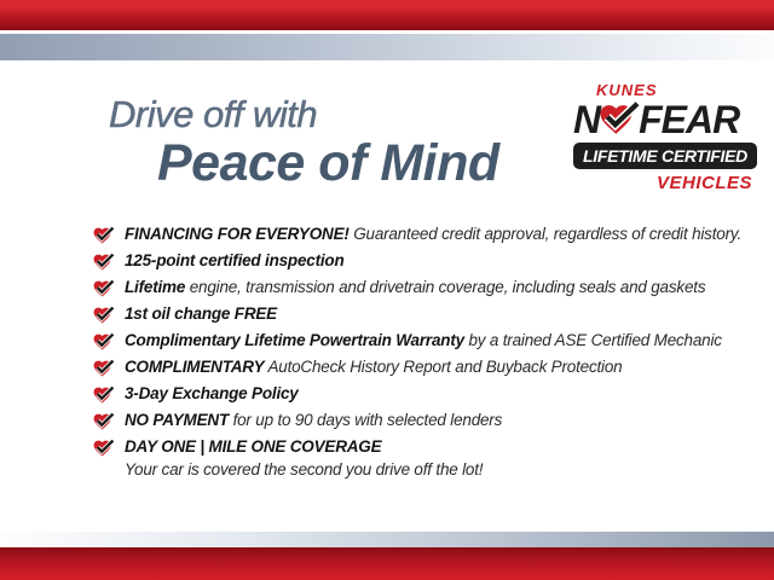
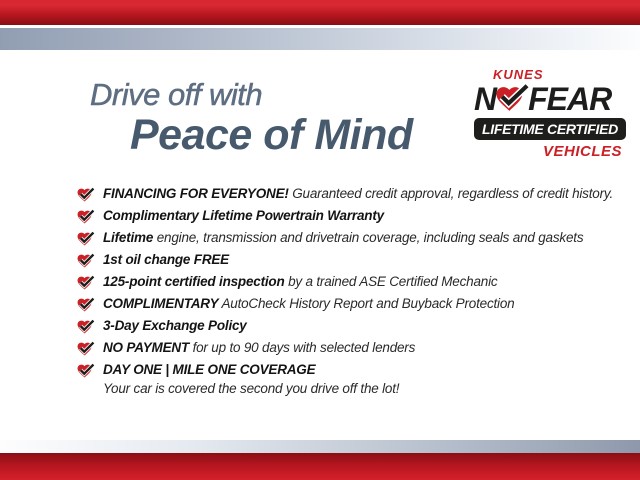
  Drive off with
  Peace of Mind
  KUNES
  N
  FEAR
  LIFETIME CERTIFIED
  VEHICLES
  FINANCING FOR EVERYONE! Guaranteed credit approval, regardless of credit history.
- 125-point certified inspection
+ Complimentary Lifetime Powertrain Warranty
  Lifetime engine, transmission and drivetrain coverage, including seals and gaskets
  1st oil change FREE
- Complimentary Lifetime Powertrain Warranty by a trained ASE Certified Mechanic
+ 125-point certified inspection by a trained ASE Certified Mechanic
  COMPLIMENTARY AutoCheck History Report and Buyback Protection
  3-Day Exchange Policy
  NO PAYMENT for up to 90 days with selected lenders
  DAY ONE | MILE ONE COVERAGE
  Your car is covered the second you drive off the lot!
